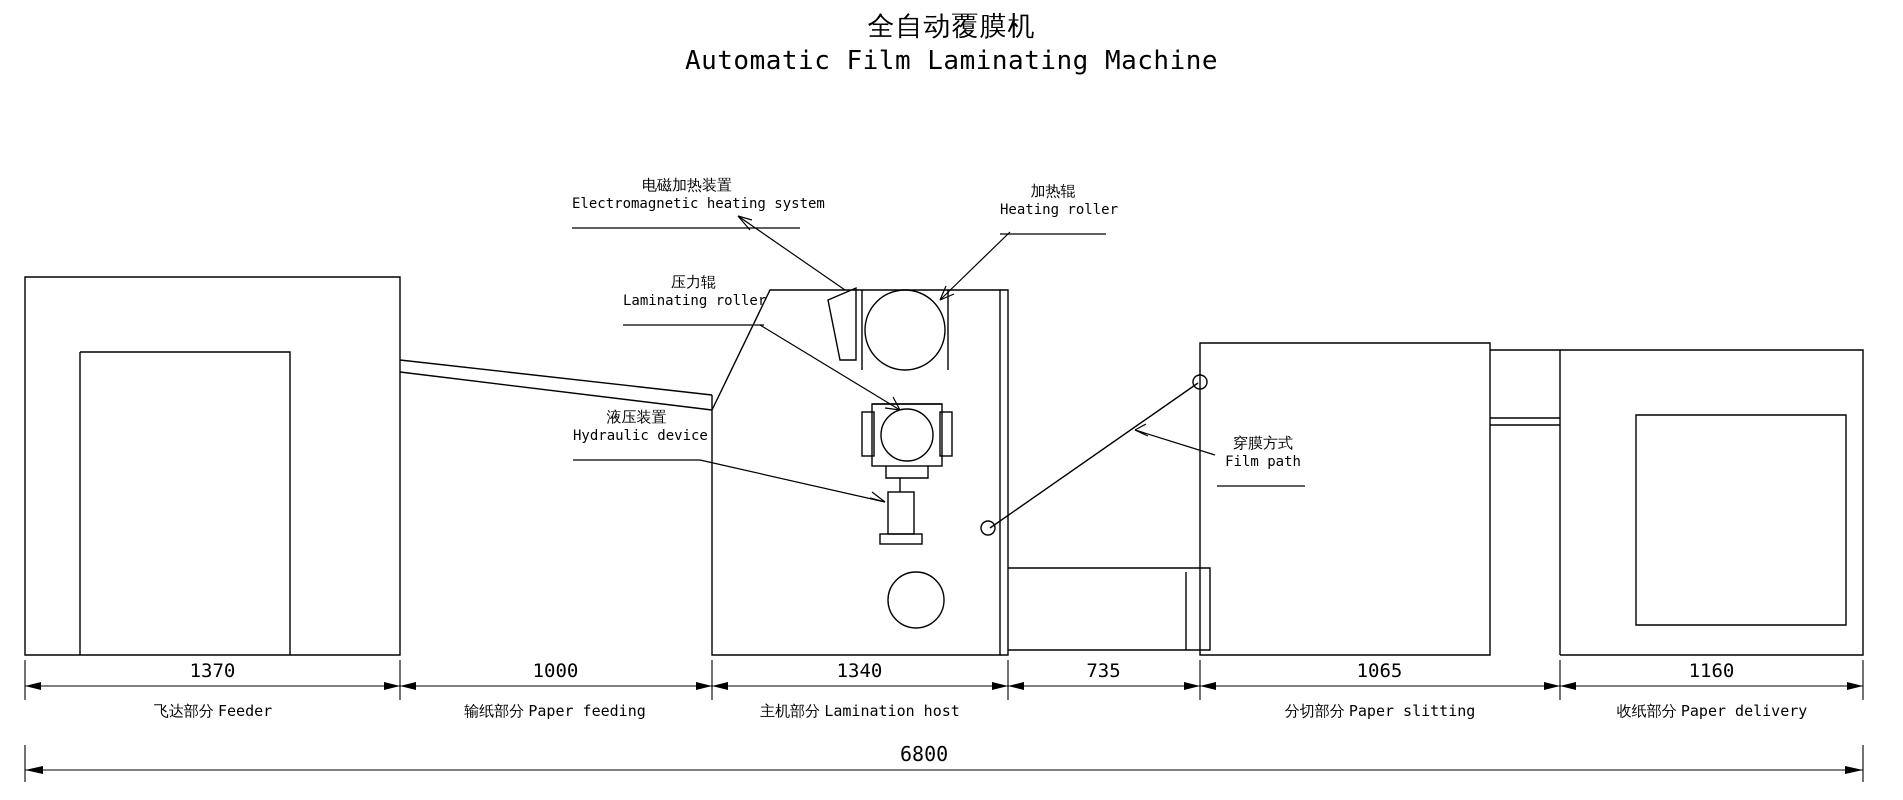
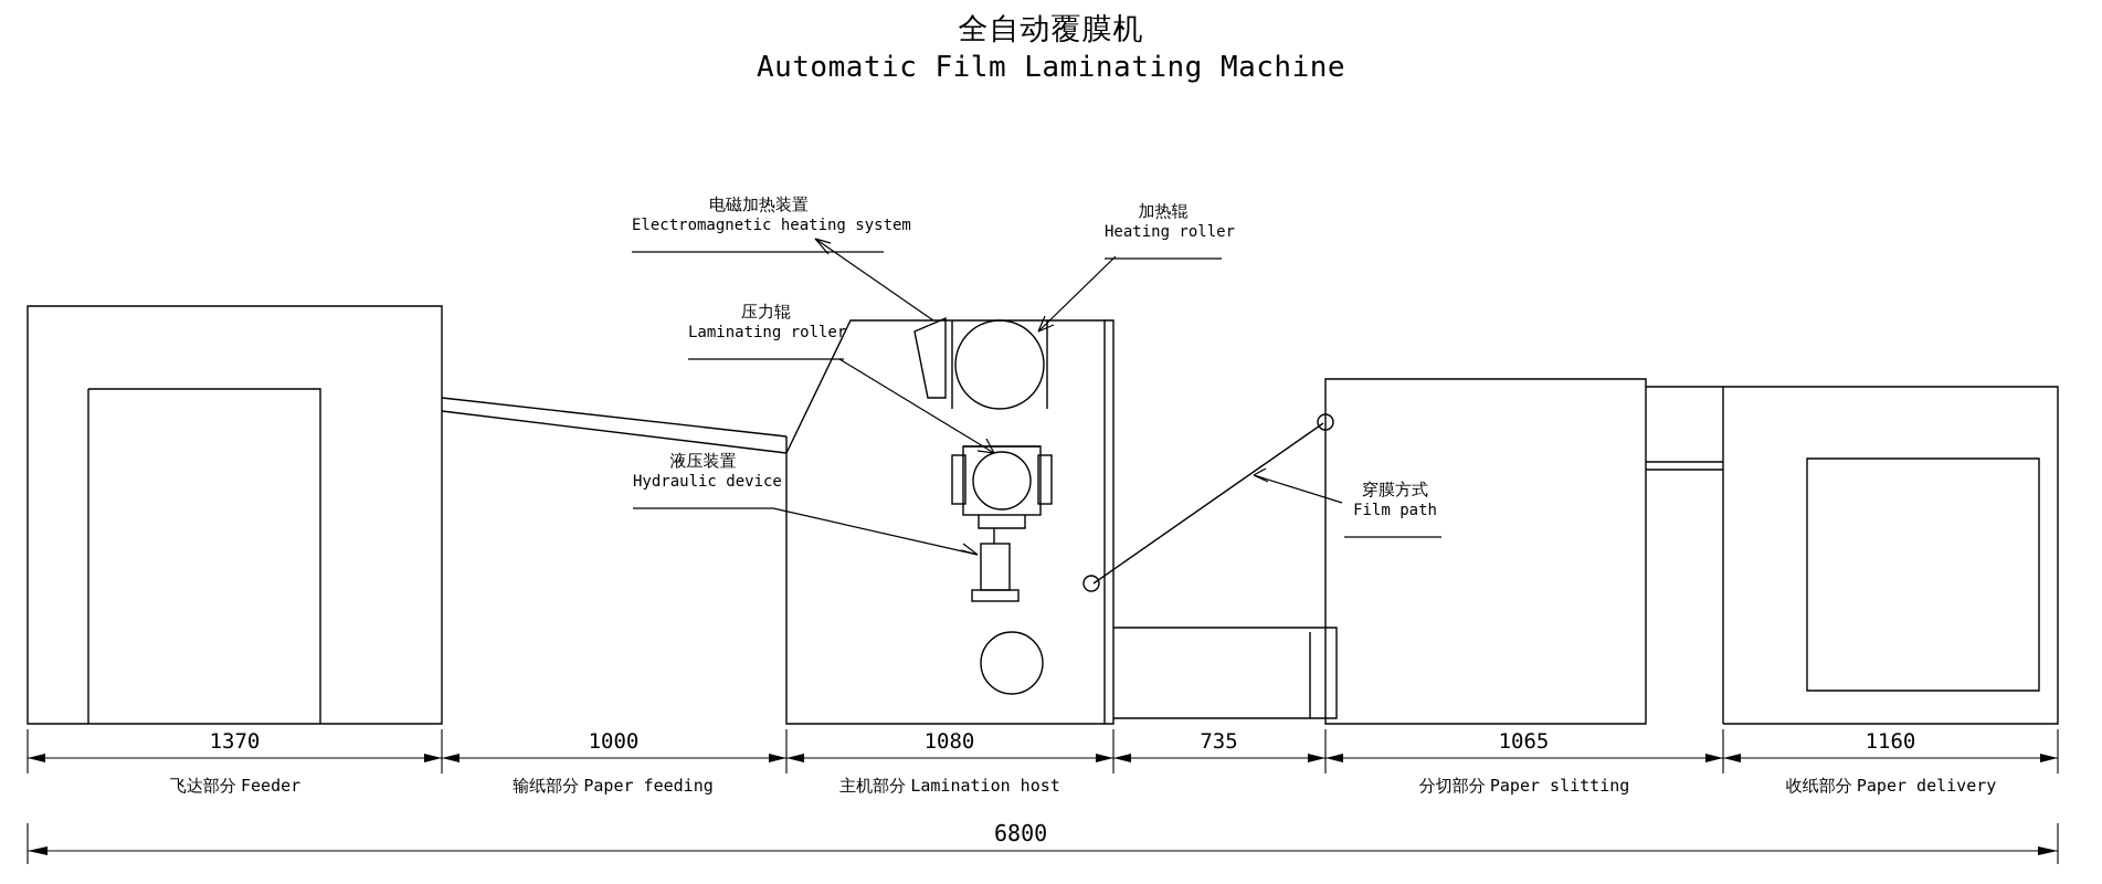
  全自动覆膜机
  Automatic Film Laminating Machine
  电磁加热装置
  Electromagnetic heating system
  加热辊
  Heating roller
  压力辊
  Laminating roller
  液压装置
  Hydraulic device
  穿膜方式
  Film path
  1370
  1000
- 1340
+ 1080
  735
  1065
  1160
  飞达部分 Feeder
  输纸部分 Paper feeding
  主机部分 Lamination host
  分切部分 Paper slitting
  收纸部分 Paper delivery
  6800
